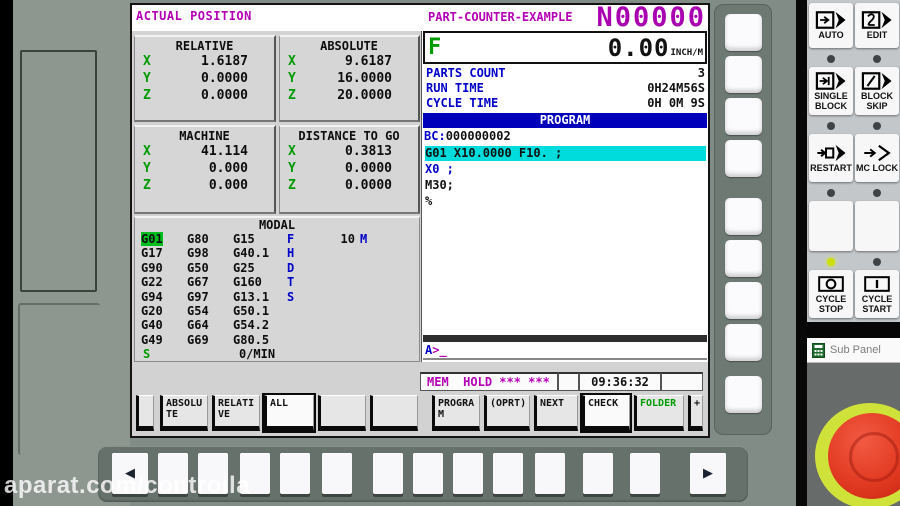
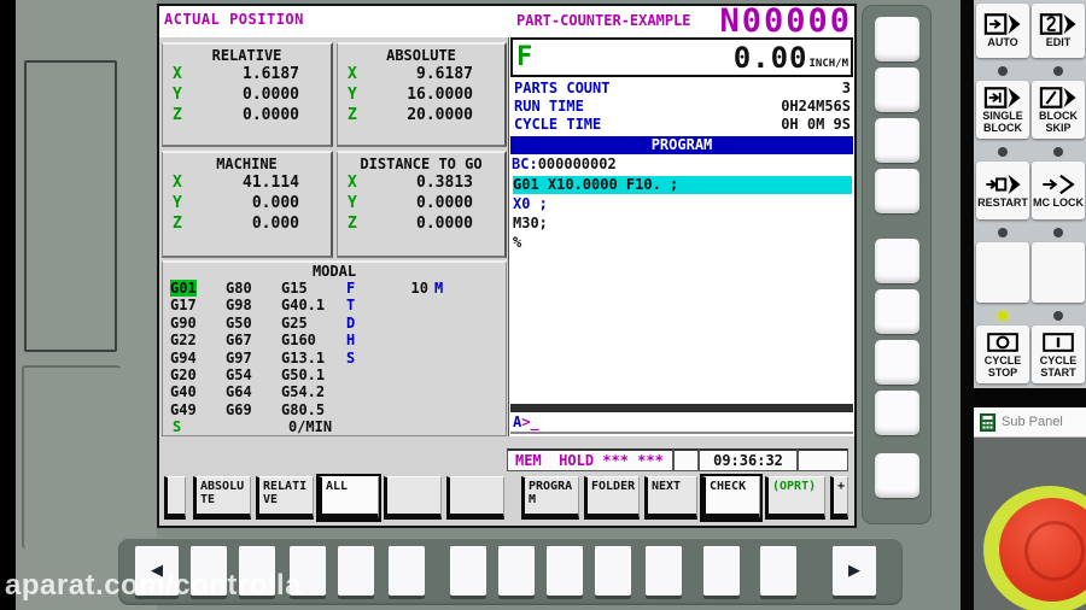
  ACTUAL POSITION
  PART-COUNTER-EXAMPLE
  N00000
  RELATIVE
  X
  1.6187
  Y
  0.0000
  Z
  0.0000
  ABSOLUTE
  X
  9.6187
  Y
  16.0000
  Z
  20.0000
  MACHINE
  X
  41.114
  Y
  0.000
  Z
  0.000
  DISTANCE TO GO
  X
  0.3813
  Y
  0.0000
  Z
  0.0000
  MODAL
  G01
  G80
  G15
  F
  10
  M
  G17
  G98
  G40.1
- H
+ T
  G90
  G50
  G25
  D
  G22
  G67
  G160
- T
+ H
  G94
  G97
  G13.1
  S
  G20
  G54
  G50.1
  G40
  G64
  G54.2
  G49
  G69
  G80.5
  S
  0/MIN
  F
  0.00
  INCH/M
  PARTS COUNT
  3
  RUN TIME
  0H24M56S
  CYCLE TIME
  0H 0M 9S
  PROGRAM
  BC:000000002
  G01 X10.0000 F10. ;
  X0 ;
  M30;
  %
  A>_
  MEM
  HOLD
  *** ***
  09:36:32
  ABSOLUTE
  RELATIVE
  ALL
  PROGRAM
- (OPRT)
+ FOLDER
  NEXT
  CHECK
- FOLDER
+ (OPRT)
  +
  AUTO
  EDIT
  SINGLE BLOCK
  BLOCK SKIP
  RESTART
  MC LOCK
  CYCLE STOP
  CYCLE START
  Sub Panel
  ◀
  ▶
  aparat.com/controlla
